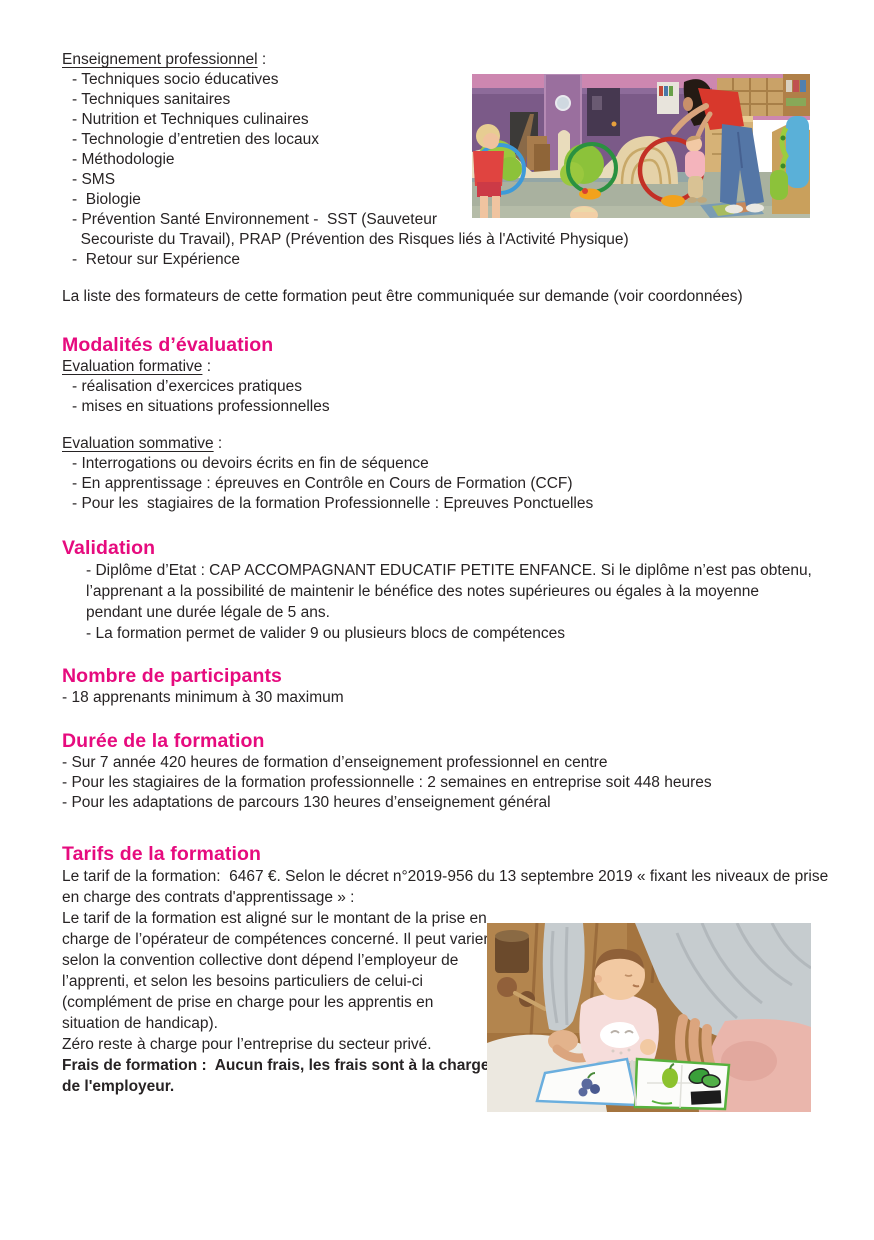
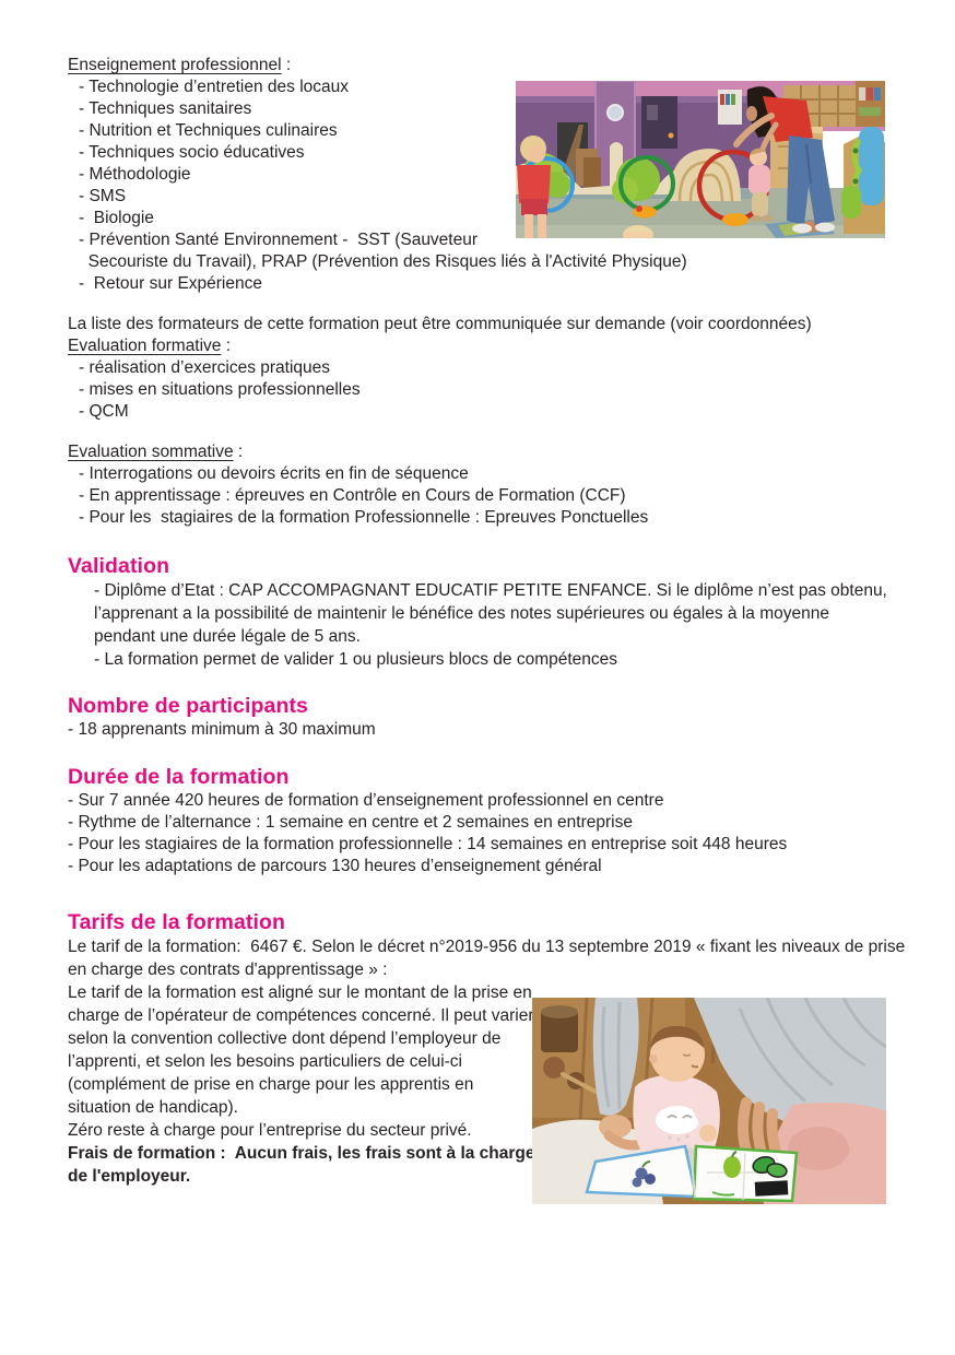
  Enseignement professionnel :
- - Techniques socio éducatives
+ - Technologie d’entretien des locaux
  - Techniques sanitaires
  - Nutrition et Techniques culinaires
- - Technologie d’entretien des locaux
+ - Techniques socio éducatives
  - Méthodologie
  - SMS
  - Biologie
  - Prévention Santé Environnement - SST (Sauveteur
  Secouriste du Travail), PRAP (Prévention des Risques liés à l'Activité Physique)
  - Retour sur Expérience
  La liste des formateurs de cette formation peut être communiquée sur demande (voir coordonnées)
- Modalités d’évaluation
  Evaluation formative :
  - réalisation d’exercices pratiques
  - mises en situations professionnelles
+ - QCM
  Evaluation sommative :
  - Interrogations ou devoirs écrits en fin de séquence
  - En apprentissage : épreuves en Contrôle en Cours de Formation (CCF)
  - Pour les stagiaires de la formation Professionnelle : Epreuves Ponctuelles
  Validation
  - Diplôme d’Etat : CAP ACCOMPAGNANT EDUCATIF PETITE ENFANCE. Si le diplôme n’est pas obtenu, l’apprenant a la possibilité de maintenir le bénéfice des notes supérieures ou égales à la moyenne pendant une durée légale de 5 ans.
- - La formation permet de valider 9 ou plusieurs blocs de compétences
+ - La formation permet de valider 1 ou plusieurs blocs de compétences
  Nombre de participants
  - 18 apprenants minimum à 30 maximum
  Durée de la formation
  - Sur 7 année 420 heures de formation d’enseignement professionnel en centre
+ - Rythme de l’alternance : 1 semaine en centre et 2 semaines en entreprise
- - Pour les stagiaires de la formation professionnelle : 2 semaines en entreprise soit 448 heures
+ - Pour les stagiaires de la formation professionnelle : 14 semaines en entreprise soit 448 heures
  - Pour les adaptations de parcours 130 heures d’enseignement général
  Tarifs de la formation
  Le tarif de la formation: 6467 €. Selon le décret n°2019-956 du 13 septembre 2019 « fixant les niveaux de prise en charge des contrats d'apprentissage » :
  Le tarif de la formation est aligné sur le montant de la prise en charge de l’opérateur de compétences concerné. Il peut varier selon la convention collective dont dépend l’employeur de l’apprenti, et selon les besoins particuliers de celui-ci (complément de prise en charge pour les apprentis en situation de handicap).
  Zéro reste à charge pour l’entreprise du secteur privé.
  Frais de formation : Aucun frais, les frais sont à la charge de l'employeur.
